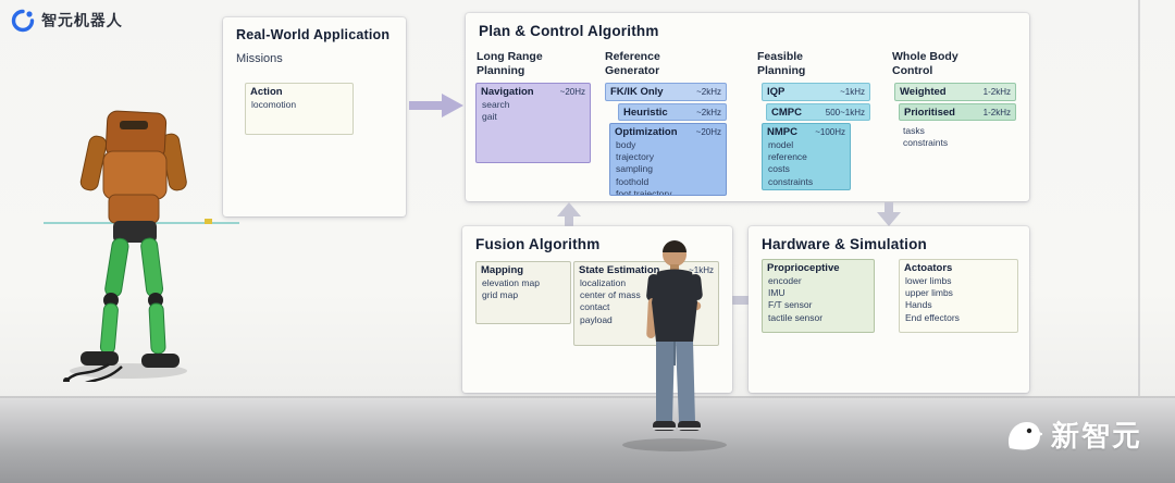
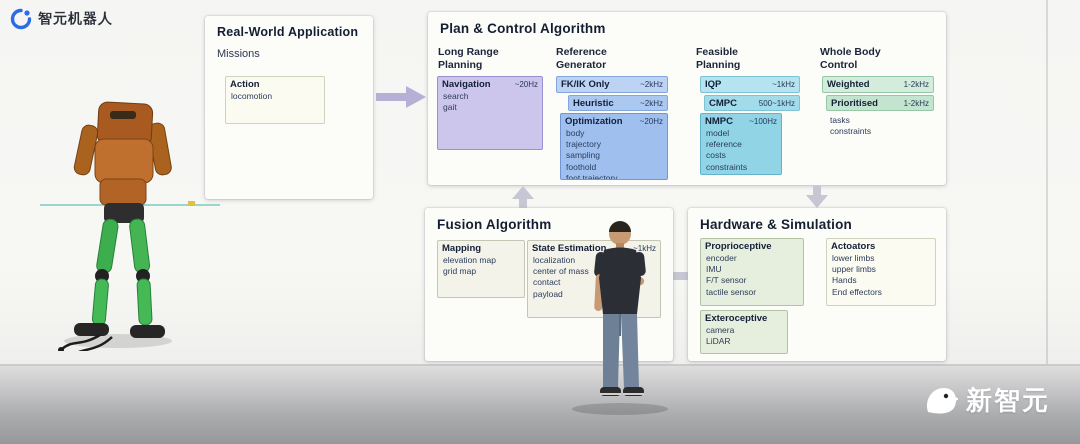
  智元机器人
  Real-World Application
  Missions
  Action
  locomotion
  Plan & Control Algorithm
  Long Range Planning
  Navigation
  ~20Hz
  search
  gait
  Reference Generator
  FK/IK Only
  ~2kHz
  Heuristic
  ~2kHz
  Optimization
  ~20Hz
  body
  trajectory
  sampling
  foothold
  foot trajectory
  Feasible Planning
  IQP
  ~1kHz
  CMPC
  500~1kHz
  NMPC
  ~100Hz
  model
  reference
  costs
  constraints
  Whole Body Control
  Weighted
  1-2kHz
  Prioritised
  1-2kHz
  tasks
  constraints
  Fusion Algorithm
  Mapping
  elevation map
  grid map
  State Estimation
  ~1kHz
  localization
  center of mass
  contact
  payload
  Hardware & Simulation
  Proprioceptive
  encoder
  IMU
  F/T sensor
  tactile sensor
  Actoators
  lower limbs
  upper limbs
  Hands
  End effectors
+ Exteroceptive
+ camera
+ LiDAR
  新智元
